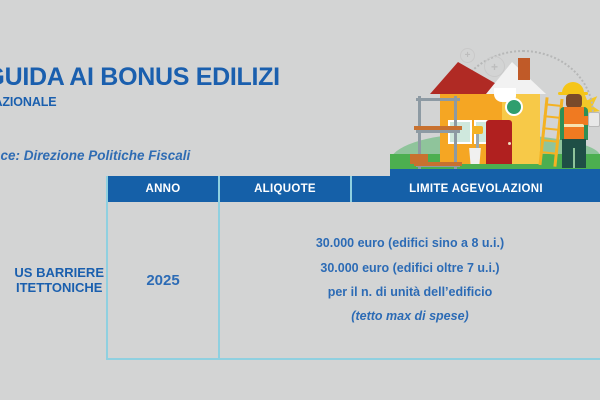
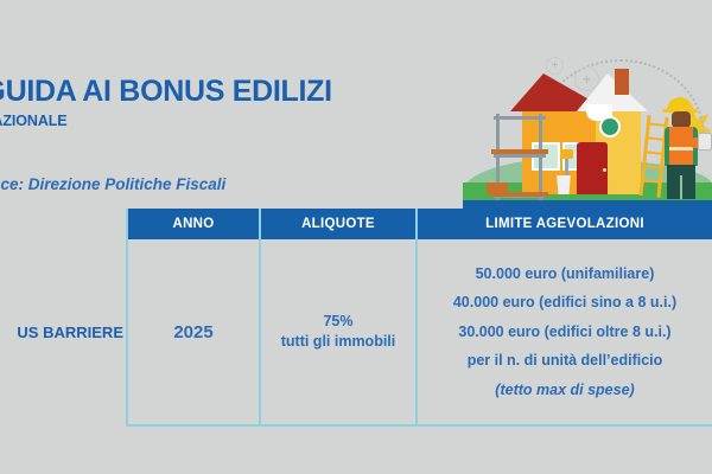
  UIDA AI BONUS EDILIZI
  ce: Direzione Politiche Fiscali
  ANNO
  ALIQUOTE
  LIMITE AGEVOLAZIONI
  US BARRIERE
- ITETTONICHE
  2025
+ 75%
+ tutti gli immobili
+ 50.000 euro (unifamiliare)
- 30.000 euro (edifici sino a 8 u.i.)
+ 40.000 euro (edifici sino a 8 u.i.)
- 30.000 euro (edifici oltre 7 u.i.)
+ 30.000 euro (edifici oltre 8 u.i.)
  per il n. di unità dell’edificio
  (tetto max di spese)
